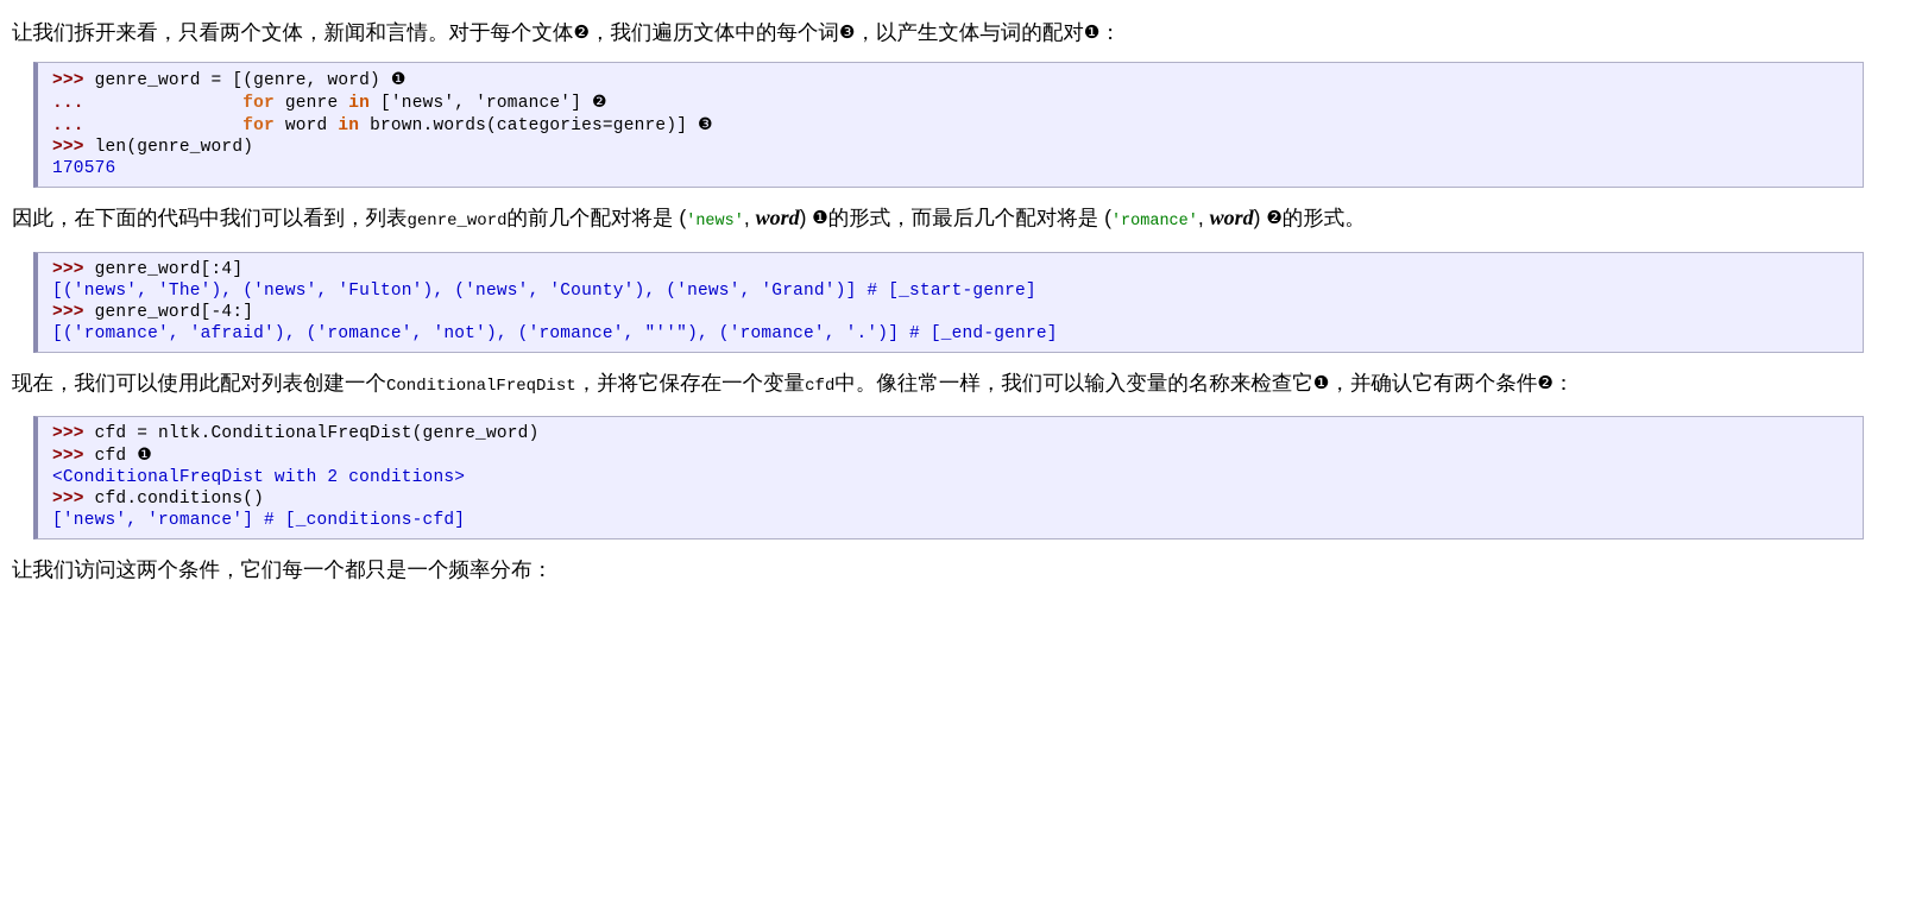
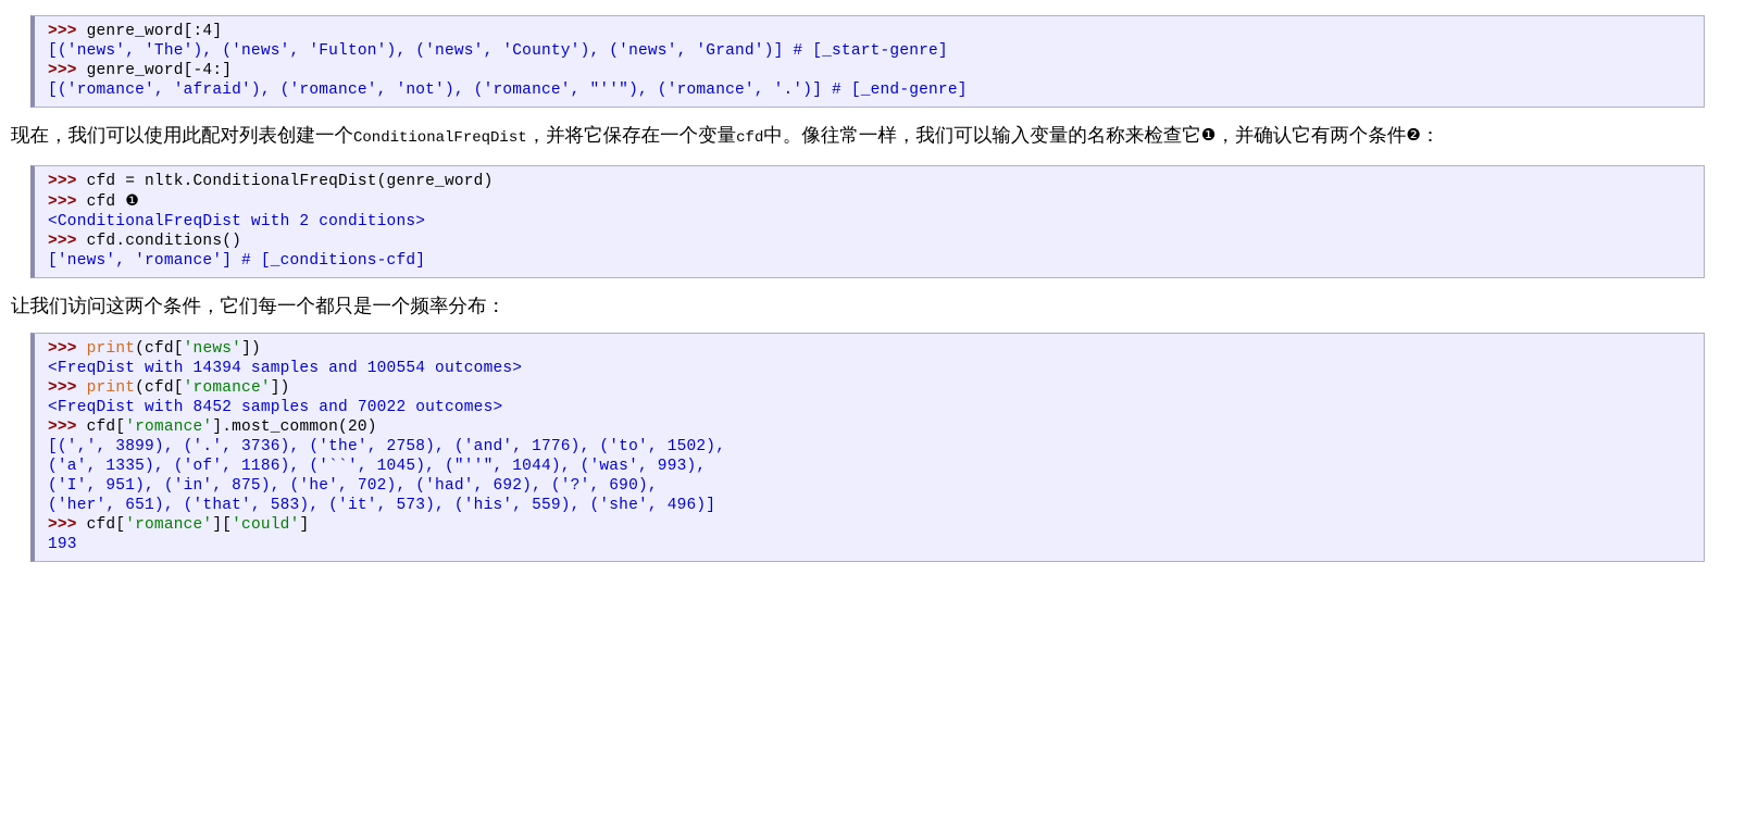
- 让我们拆开来看，只看两个文体，新闻和言情。对于每个文体❷，我们遍历文体中的每个词❸，以产生文体与词的配对❶：
- >>> genre_word = [(genre, word) ❶ ... for genre in ['news', 'romance'] ❷ ... for word in brown.words(categories=genre)] ❸ >>> len(genre_word) 170576
- 因此，在下面的代码中我们可以看到，列表genre_word的前几个配对将是 ('news', word) ❶的形式，而最后几个配对将是 ('romance', word) ❷的形式。
  >>> genre_word[:4] [('news', 'The'), ('news', 'Fulton'), ('news', 'County'), ('news', 'Grand')] # [_start-genre] >>> genre_word[-4:] [('romance', 'afraid'), ('romance', 'not'), ('romance', "''"), ('romance', '.')] # [_end-genre]
  现在，我们可以使用此配对列表创建一个ConditionalFreqDist，并将它保存在一个变量cfd中。像往常一样，我们可以输入变量的名称来检查它❶，并确认它有两个条件❷：
  >>> cfd = nltk.ConditionalFreqDist(genre_word) >>> cfd ❶ <ConditionalFreqDist with 2 conditions> >>> cfd.conditions() ['news', 'romance'] # [_conditions-cfd]
  让我们访问这两个条件，它们每一个都只是一个频率分布：
+ >>> print(cfd['news']) <FreqDist with 14394 samples and 100554 outcomes> >>> print(cfd['romance']) <FreqDist with 8452 samples and 70022 outcomes> >>> cfd['romance'].most_common(20) [(',', 3899), ('.', 3736), ('the', 2758), ('and', 1776), ('to', 1502), ('a', 1335), ('of', 1186), ('``', 1045), ("''", 1044), ('was', 993), ('I', 951), ('in', 875), ('he', 702), ('had', 692), ('?', 690), ('her', 651), ('that', 583), ('it', 573), ('his', 559), ('she', 496)] >>> cfd['romance']['could'] 193
